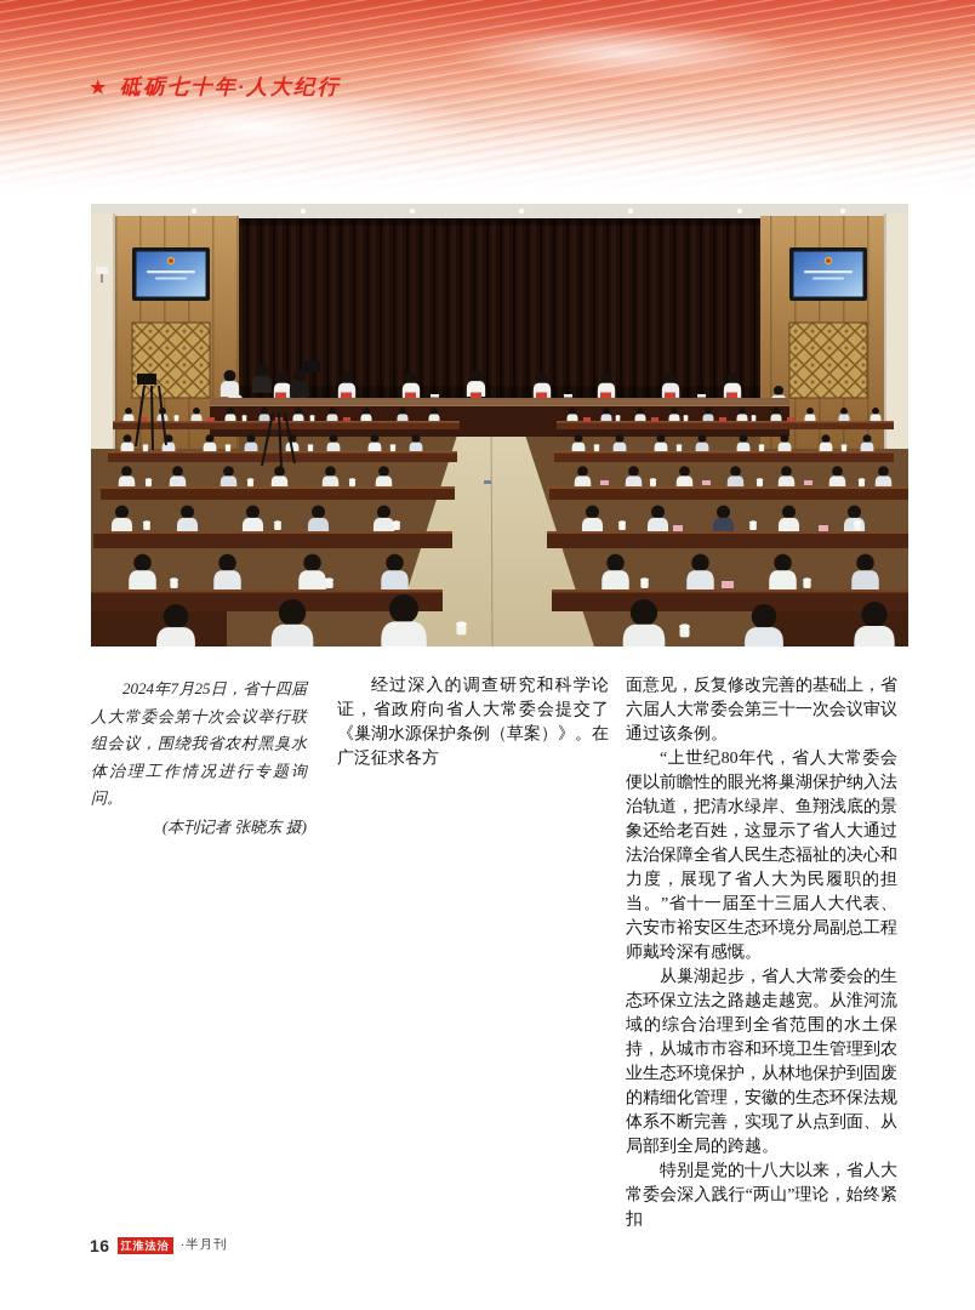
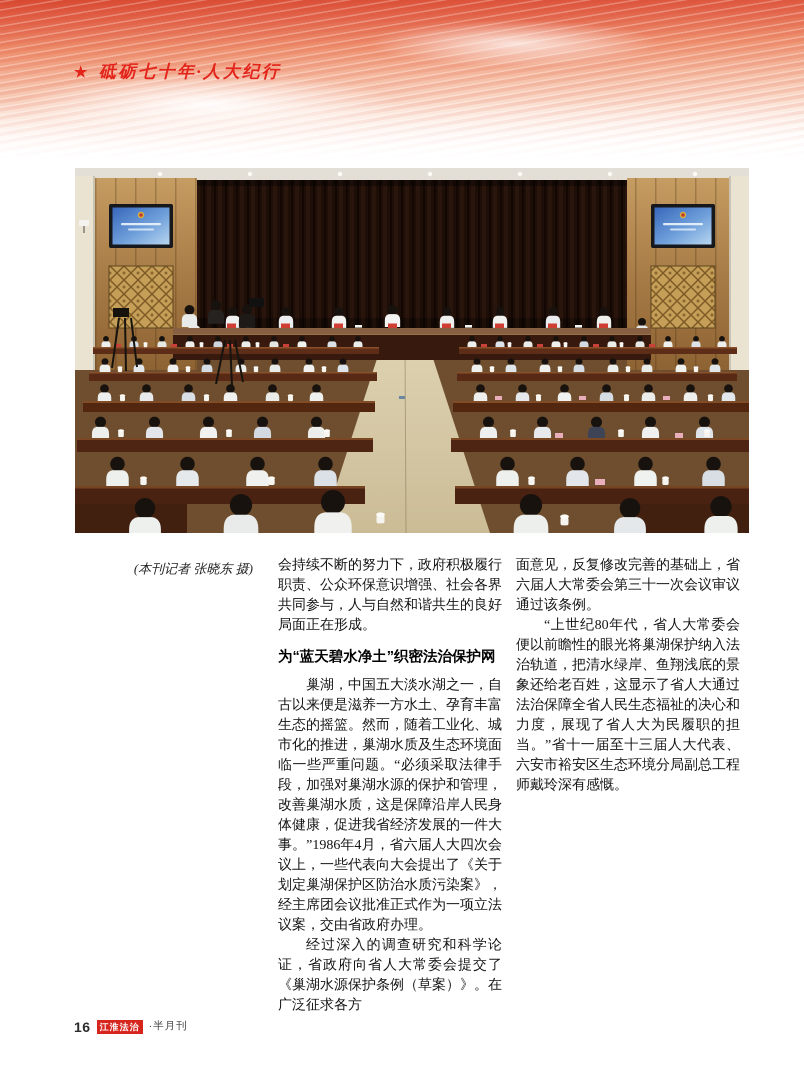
  ★ 砥砺七十年·人大纪行
- 2024年7月25日，省十四届人大常委会第十次会议举行联组会议，围绕我省农村黑臭水体治理工作情况进行专题询问。
  (本刊记者 张晓东 摄)
+ 会持续不断的努力下，政府积极履行职责、公众环保意识增强、社会各界共同参与，人与自然和谐共生的良好局面正在形成。
+ 为“蓝天碧水净土”织密法治保护网
+ 巢湖，中国五大淡水湖之一，自古以来便是滋养一方水土、孕育丰富生态的摇篮。然而，随着工业化、城市化的推进，巢湖水质及生态环境面临一些严重问题。“必须采取法律手段，加强对巢湖水源的保护和管理，改善巢湖水质，这是保障沿岸人民身体健康，促进我省经济发展的一件大事。”1986年4月，省六届人大四次会议上，一些代表向大会提出了《关于划定巢湖保护区防治水质污染案》，经主席团会议批准正式作为一项立法议案，交由省政府办理。
  经过深入的调查研究和科学论证，省政府向省人大常委会提交了《巢湖水源保护条例（草案）》。在广泛征求各方
  面意见，反复修改完善的基础上，省六届人大常委会第三十一次会议审议通过该条例。
  “上世纪80年代，省人大常委会便以前瞻性的眼光将巢湖保护纳入法治轨道，把清水绿岸、鱼翔浅底的景象还给老百姓，这显示了省人大通过法治保障全省人民生态福祉的决心和力度，展现了省人大为民履职的担当。”省十一届至十三届人大代表、六安市裕安区生态环境分局副总工程师戴玲深有感慨。
- 从巢湖起步，省人大常委会的生态环保立法之路越走越宽。从淮河流域的综合治理到全省范围的水土保持，从城市市容和环境卫生管理到农业生态环境保护，从林地保护到固废的精细化管理，安徽的生态环保法规体系不断完善，实现了从点到面、从局部到全局的跨越。
- 特别是党的十八大以来，省人大常委会深入践行“两山”理论，始终紧扣
  16
  江淮法治
  ·半月刊
